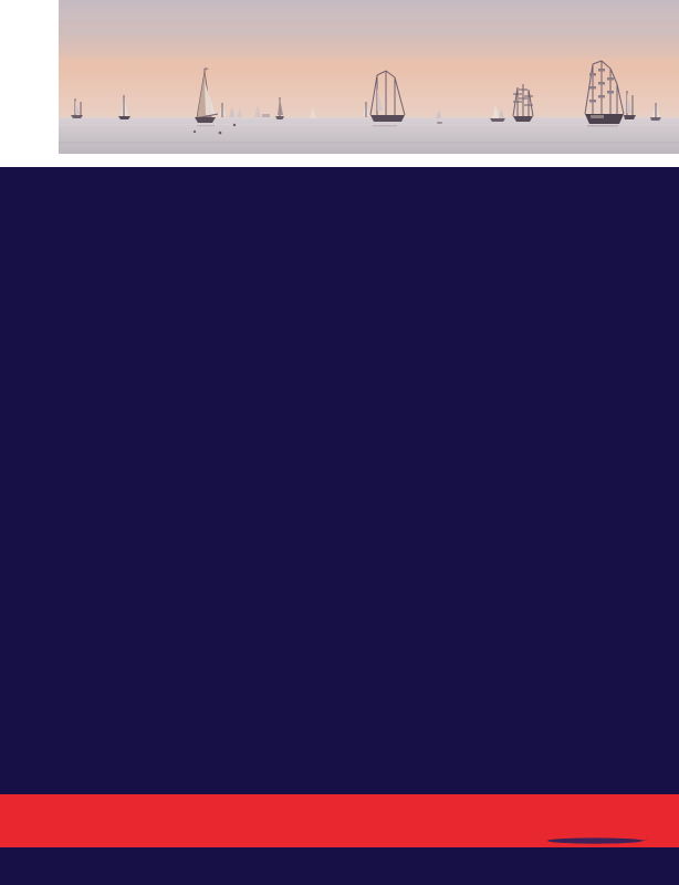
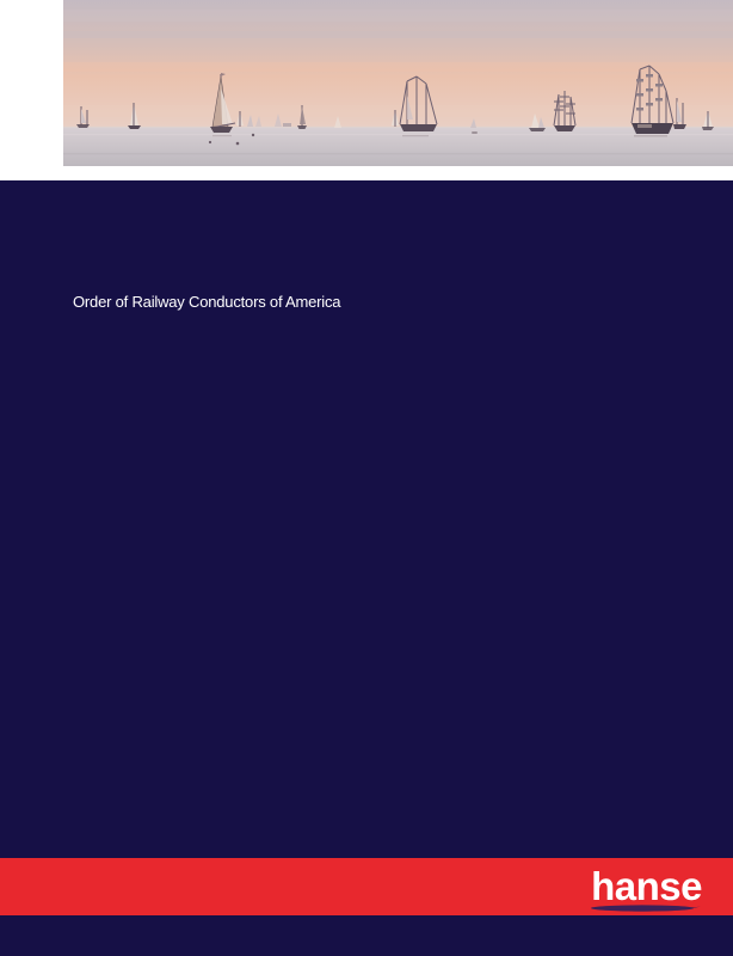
+ Order of Railway Conductors of America
+ hanse
